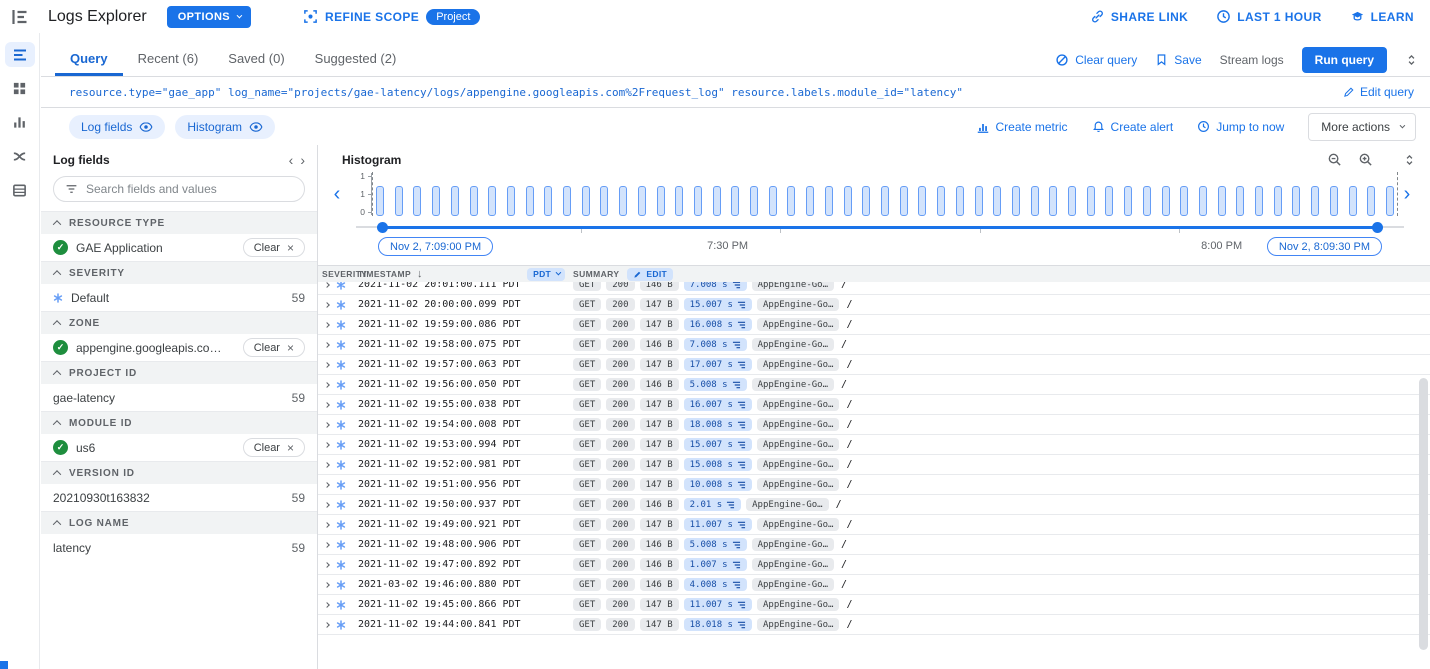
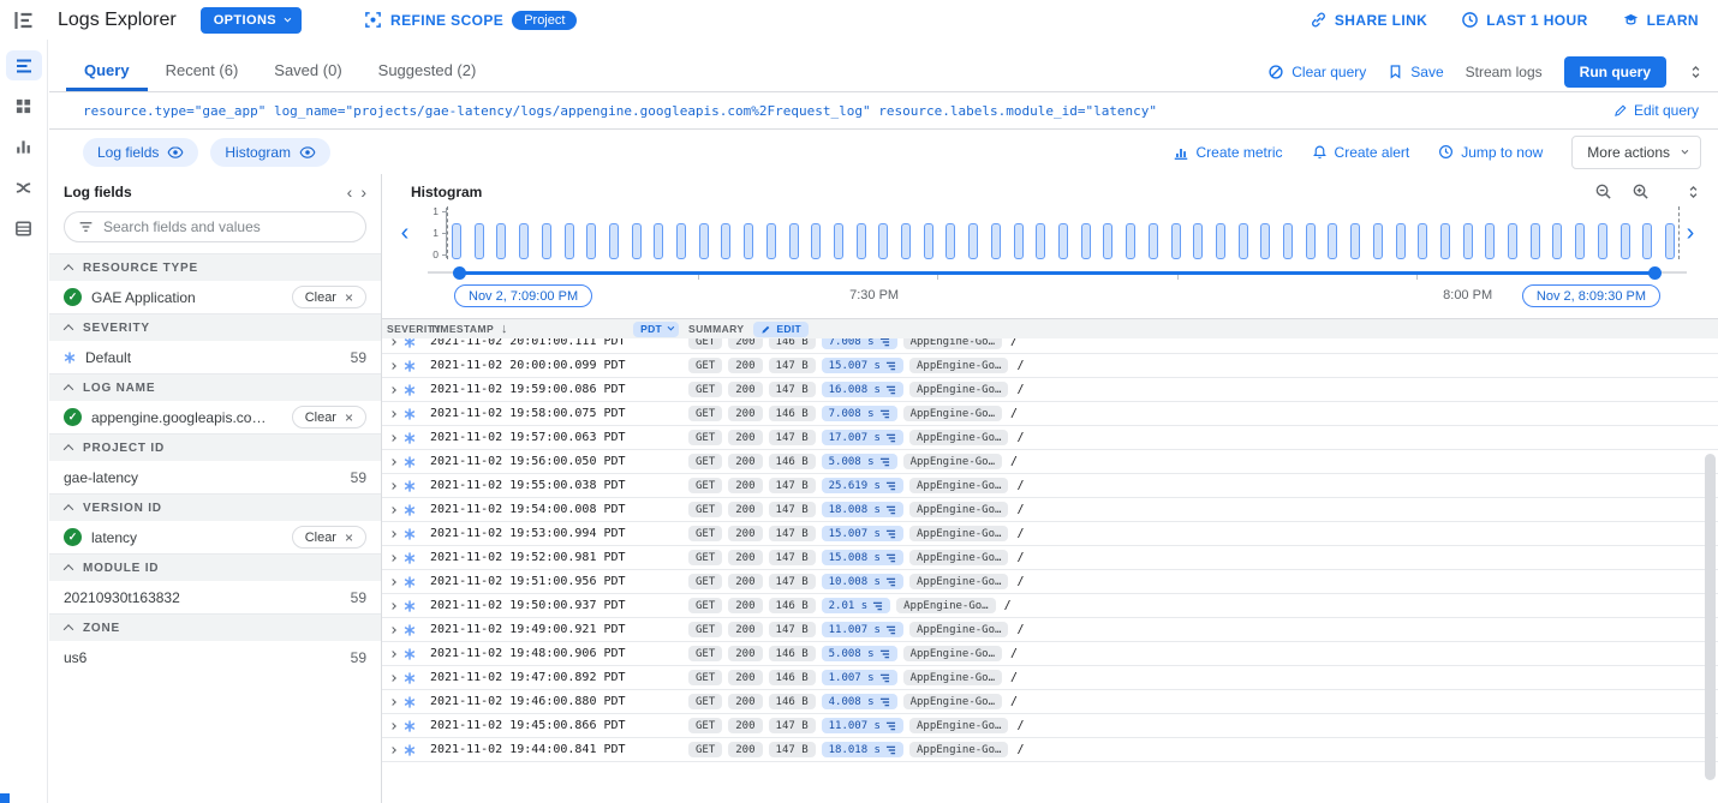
  Logs Explorer
  OPTIONS
  REFINE SCOPE
  Project
  SHARE LINK
  LAST 1 HOUR
  LEARN
  Query
  Recent (6)
  Saved (0)
  Suggested (2)
  Clear query
  Save
  Stream logs
  Run query
  resource.type="gae_app" log_name="projects/gae-latency/logs/appengine.googleapis.com%2Frequest_log" resource.labels.module_id="latency"
  Edit query
  Log fields
  Histogram
  Create metric
  Create alert
  Jump to now
  More actions
  Log fields
  ‹
  ›
  Search fields and values
  RESOURCE TYPE
  ✓
  GAE Application
  Clear
  ×
  SEVERITY
  Default
  59
- ZONE
+ LOG NAME
  ✓
  appengine.googleapis.com/re
  Clear
  ×
  PROJECT ID
  gae-latency
  59
- MODULE ID
+ VERSION ID
  ✓
- us6
+ latency
  Clear
  ×
- VERSION ID
+ MODULE ID
  20210930t163832
  59
- LOG NAME
+ ZONE
- latency
+ us6
  59
  Histogram
  ‹
  1
  1
  0
  ›
  Nov 2, 7:09:00 PM
  Nov 2, 8:09:30 PM
  7:30 PM
  8:00 PM
  SEVERI
  TIMESTAMP
  ↓
  PDT
  SUMMARY
  EDIT
  2021-11-02 20:01:00.111 PDT
  GET
  200
  146 B
  7.008 s
  AppEngine-Go…
  /
  2021-11-02 20:00:00.099 PDT
  GET
  200
  147 B
  15.007 s
  AppEngine-Go…
  /
  2021-11-02 19:59:00.086 PDT
  GET
  200
  147 B
  16.008 s
  AppEngine-Go…
  /
  2021-11-02 19:58:00.075 PDT
  GET
  200
  146 B
  7.008 s
  AppEngine-Go…
  /
  2021-11-02 19:57:00.063 PDT
  GET
  200
  147 B
  17.007 s
  AppEngine-Go…
  /
  2021-11-02 19:56:00.050 PDT
  GET
  200
  146 B
  5.008 s
  AppEngine-Go…
  /
  2021-11-02 19:55:00.038 PDT
  GET
  200
  147 B
- 16.007 s
+ 25.619 s
  AppEngine-Go…
  /
  2021-11-02 19:54:00.008 PDT
  GET
  200
  147 B
  18.008 s
  AppEngine-Go…
  /
  2021-11-02 19:53:00.994 PDT
  GET
  200
  147 B
  15.007 s
  AppEngine-Go…
  /
  2021-11-02 19:52:00.981 PDT
  GET
  200
  147 B
  15.008 s
  AppEngine-Go…
  /
  2021-11-02 19:51:00.956 PDT
  GET
  200
  147 B
  10.008 s
  AppEngine-Go…
  /
  2021-11-02 19:50:00.937 PDT
  GET
  200
  146 B
  2.01 s
  AppEngine-Go…
  /
  2021-11-02 19:49:00.921 PDT
  GET
  200
  147 B
  11.007 s
  AppEngine-Go…
  /
  2021-11-02 19:48:00.906 PDT
  GET
  200
  146 B
  5.008 s
  AppEngine-Go…
  /
  2021-11-02 19:47:00.892 PDT
  GET
  200
  146 B
  1.007 s
  AppEngine-Go…
  /
- 2021-03-02 19:46:00.880 PDT
+ 2021-11-02 19:46:00.880 PDT
  GET
  200
  146 B
  4.008 s
  AppEngine-Go…
  /
  2021-11-02 19:45:00.866 PDT
  GET
  200
  147 B
  11.007 s
  AppEngine-Go…
  /
  2021-11-02 19:44:00.841 PDT
  GET
  200
  147 B
  18.018 s
  AppEngine-Go…
  /
